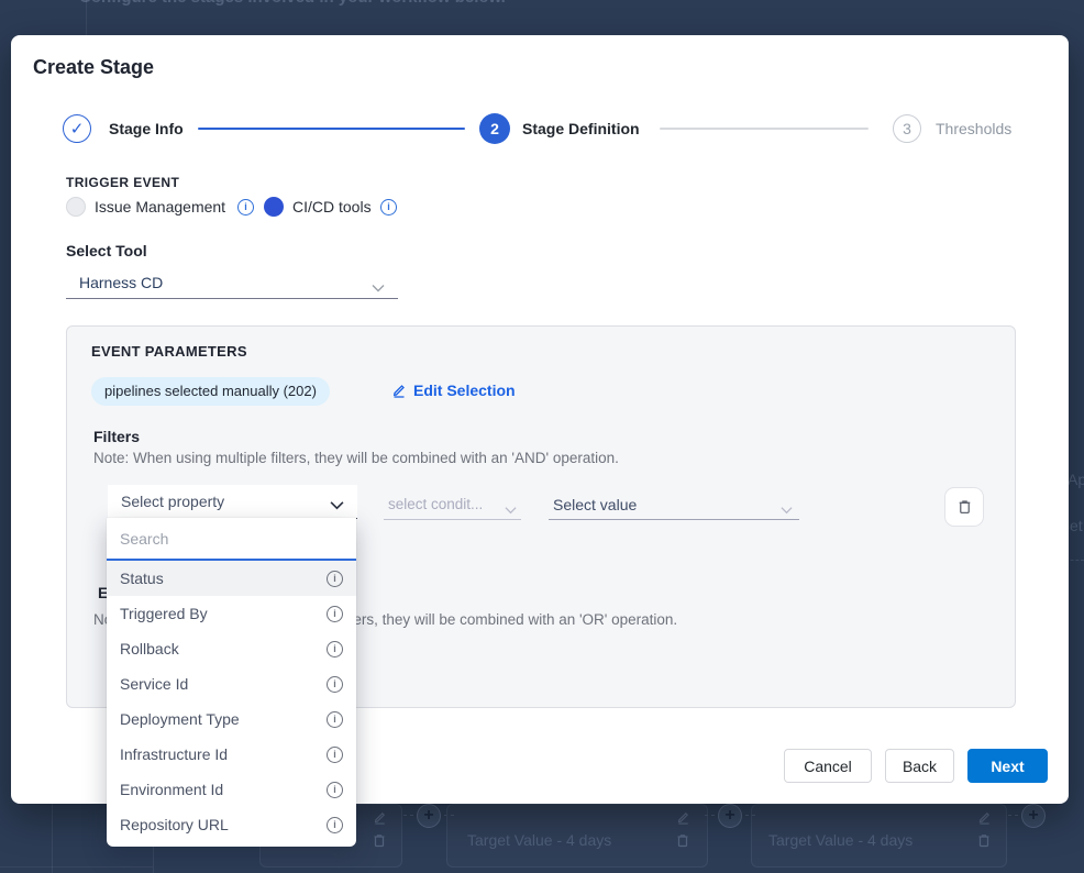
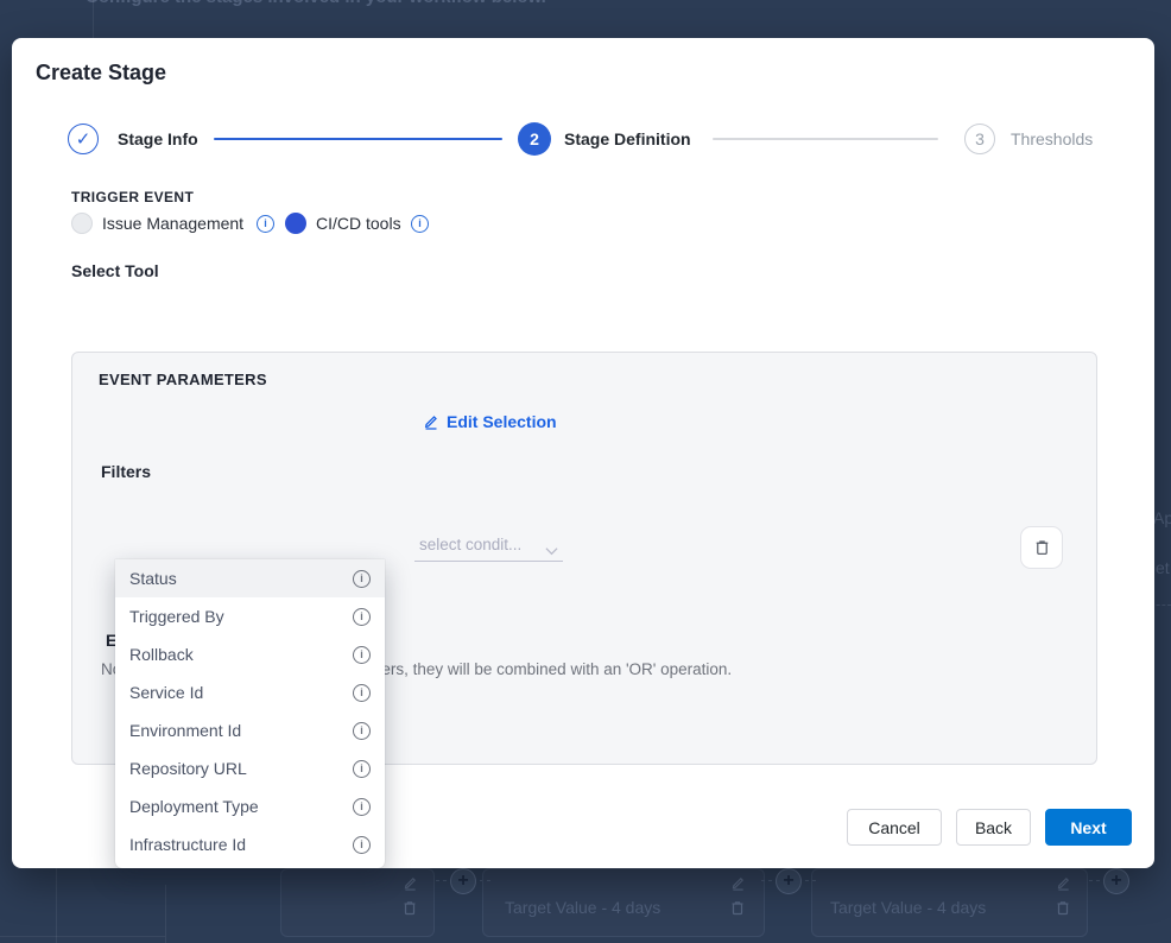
  +
  Target Value - 4 days
  +
  Target Value - 4 days
  +
  Ap
  et
  Create Stage
  ✓
  Stage Info
  2
  Stage Definition
  3
  Thresholds
  TRIGGER EVENT
  Issue Management
  i
  CI/CD tools
  i
  Select Tool
- Harness CD
  EVENT PARAMETERS
- pipelines selected manually (202)
  Edit Selection
  Filters
- Note: When using multiple filters, they will be combined with an 'AND' operation.
- Select property
  select condit...
- Select value
- Search
  Status
  i
  Triggered By
  i
  Rollback
  i
  Service Id
  i
- Deployment Type
+ Environment Id
  i
- Infrastructure Id
+ Repository URL
  i
- Environment Id
+ Deployment Type
  i
- Repository URL
+ Infrastructure Id
  i
  Cancel
  Back
  Next
